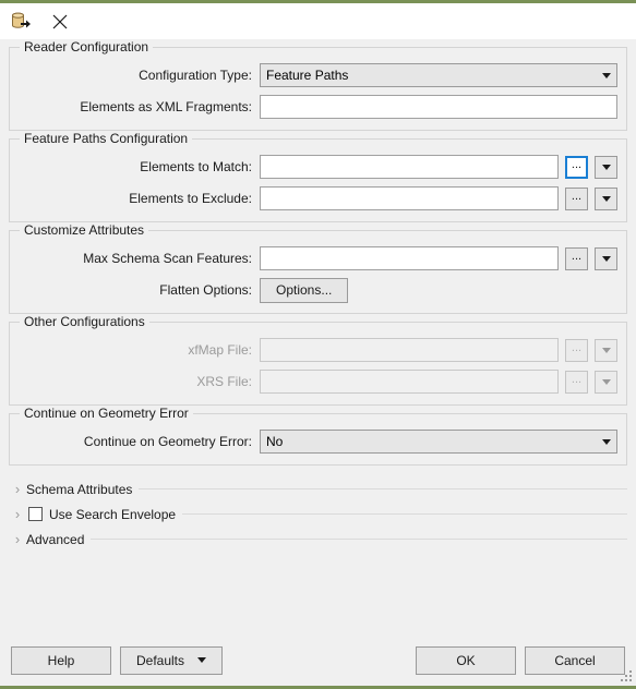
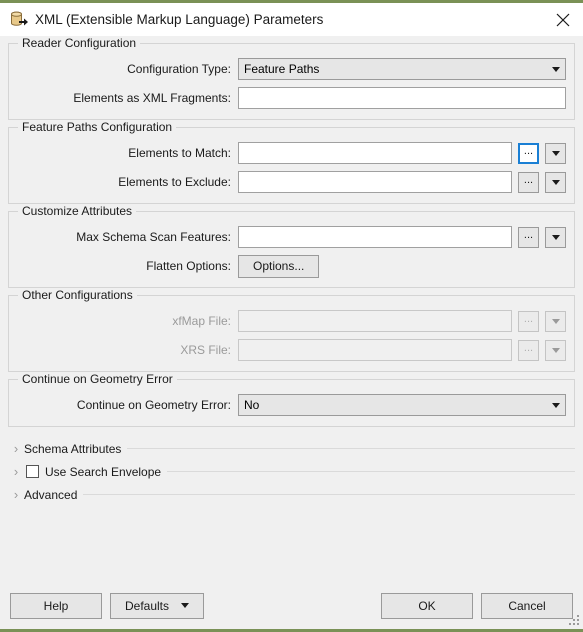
+ XML (Extensible Markup Language) Parameters
  Reader Configuration
  Configuration Type:
  Feature Paths
  Elements as XML Fragments:
  Feature Paths Configuration
  Elements to Match:
  ...
  Elements to Exclude:
  ...
  Customize Attributes
  Max Schema Scan Features:
  ...
  Flatten Options:
  Options...
  Other Configurations
  xfMap File:
  ...
  XRS File:
  ...
  Continue on Geometry Error
  Continue on Geometry Error:
  No
  ›
  Schema Attributes
  ›
  Use Search Envelope
  ›
  Advanced
  Help
  Defaults
  OK
  Cancel
